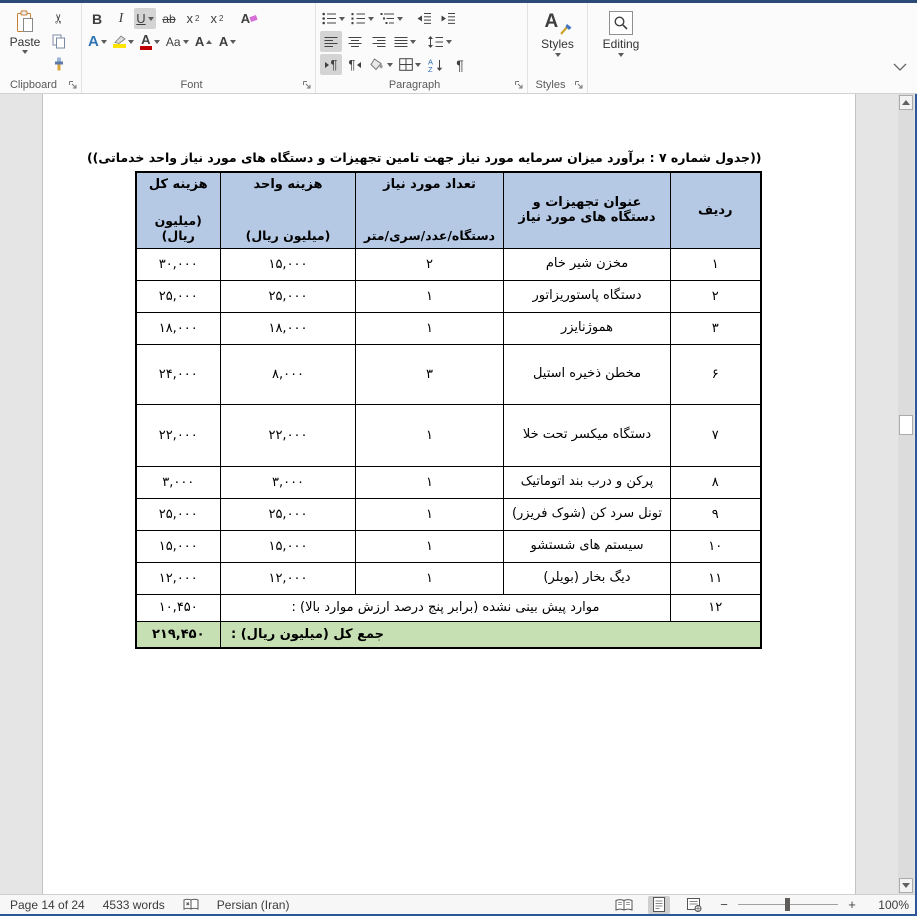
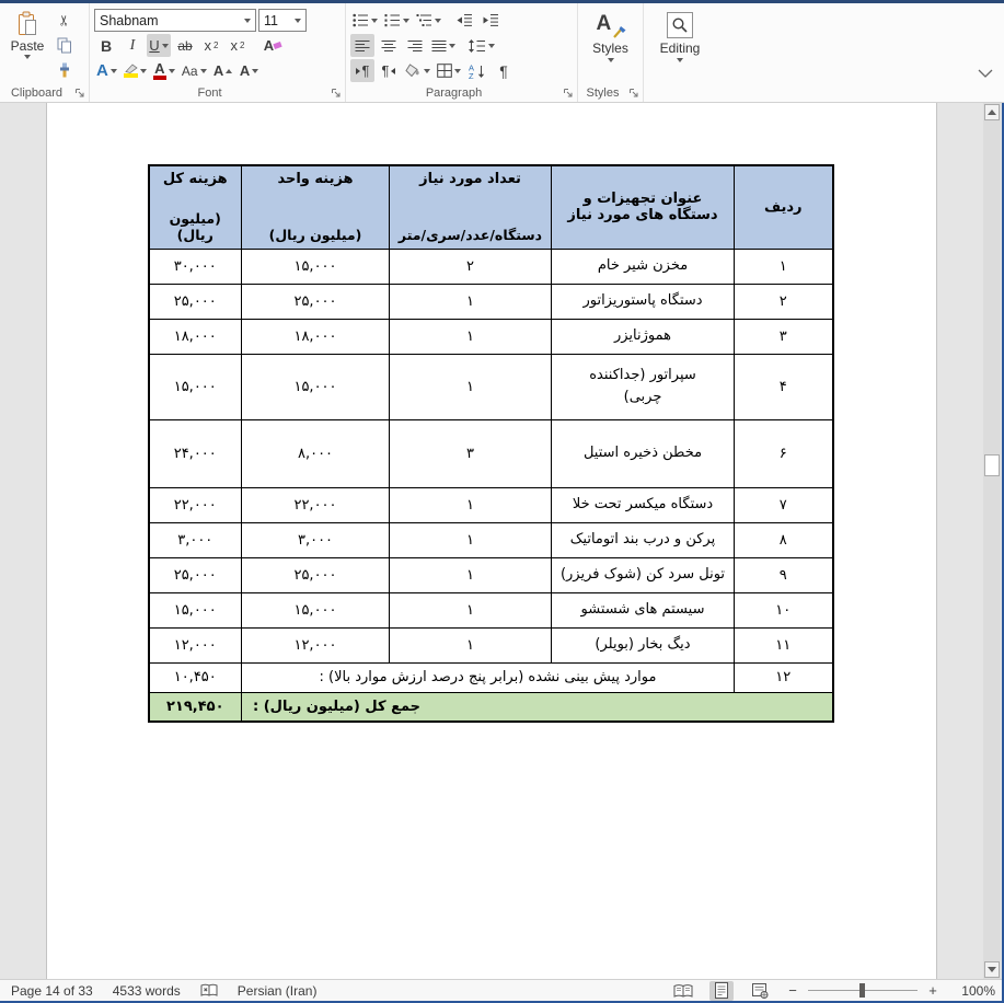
  Paste
  Clipboard
+ Shabnam
+ 11
  B
  I
  U
  ab
  x
  2
  x
  2
  A
  A
  A
  Aa
  A
  A
  Font
  ¶
  ¶
  A
  Z
  ¶
  Paragraph
  A
  Styles
  Styles
  Editing
- ((جدول شماره ۷ : برآورد میزان سرمایه مورد نیاز جهت تامین تجهیزات و دستگاه های مورد نیاز واحد خدماتی))
  ردیف	عنوان تجهیزات و دستگاه های مورد نیاز	تعداد مورد نیاز دستگاه/عدد/سری/متر	هزینه واحد (میلیون ریال)	هزینه کل (میلیون ریال)
  ۱	مخزن شیر خام	۲	۱۵,۰۰۰	۳۰,۰۰۰
  ۲	دستگاه پاستوریزاتور	۱	۲۵,۰۰۰	۲۵,۰۰۰
  ۳	هموژنایزر	۱	۱۸,۰۰۰	۱۸,۰۰۰
+ ۴	سپراتور (جداکننده چربی)	۱	۱۵,۰۰۰	۱۵,۰۰۰
  ۶	مخطن ذخیره استیل	۳	۸,۰۰۰	۲۴,۰۰۰
  ۷	دستگاه میکسر تحت خلا	۱	۲۲,۰۰۰	۲۲,۰۰۰
  ۸	پرکن و درب بند اتوماتیک	۱	۳,۰۰۰	۳,۰۰۰
  ۹	تونل سرد کن (شوک فریزر)	۱	۲۵,۰۰۰	۲۵,۰۰۰
  ۱۰	سیستم های شستشو	۱	۱۵,۰۰۰	۱۵,۰۰۰
  ۱۱	دیگ بخار (بویلر)	۱	۱۲,۰۰۰	۱۲,۰۰۰
  ۱۲	موارد پیش بینی نشده (برابر پنج درصد ارزش موارد بالا) :	۱۰,۴۵۰
  جمع کل (میلیون ریال) :	۲۱۹,۴۵۰
- Page 14 of 24
+ Page 14 of 33
  4533 words
  Persian (Iran)
  −
  +
  100%
